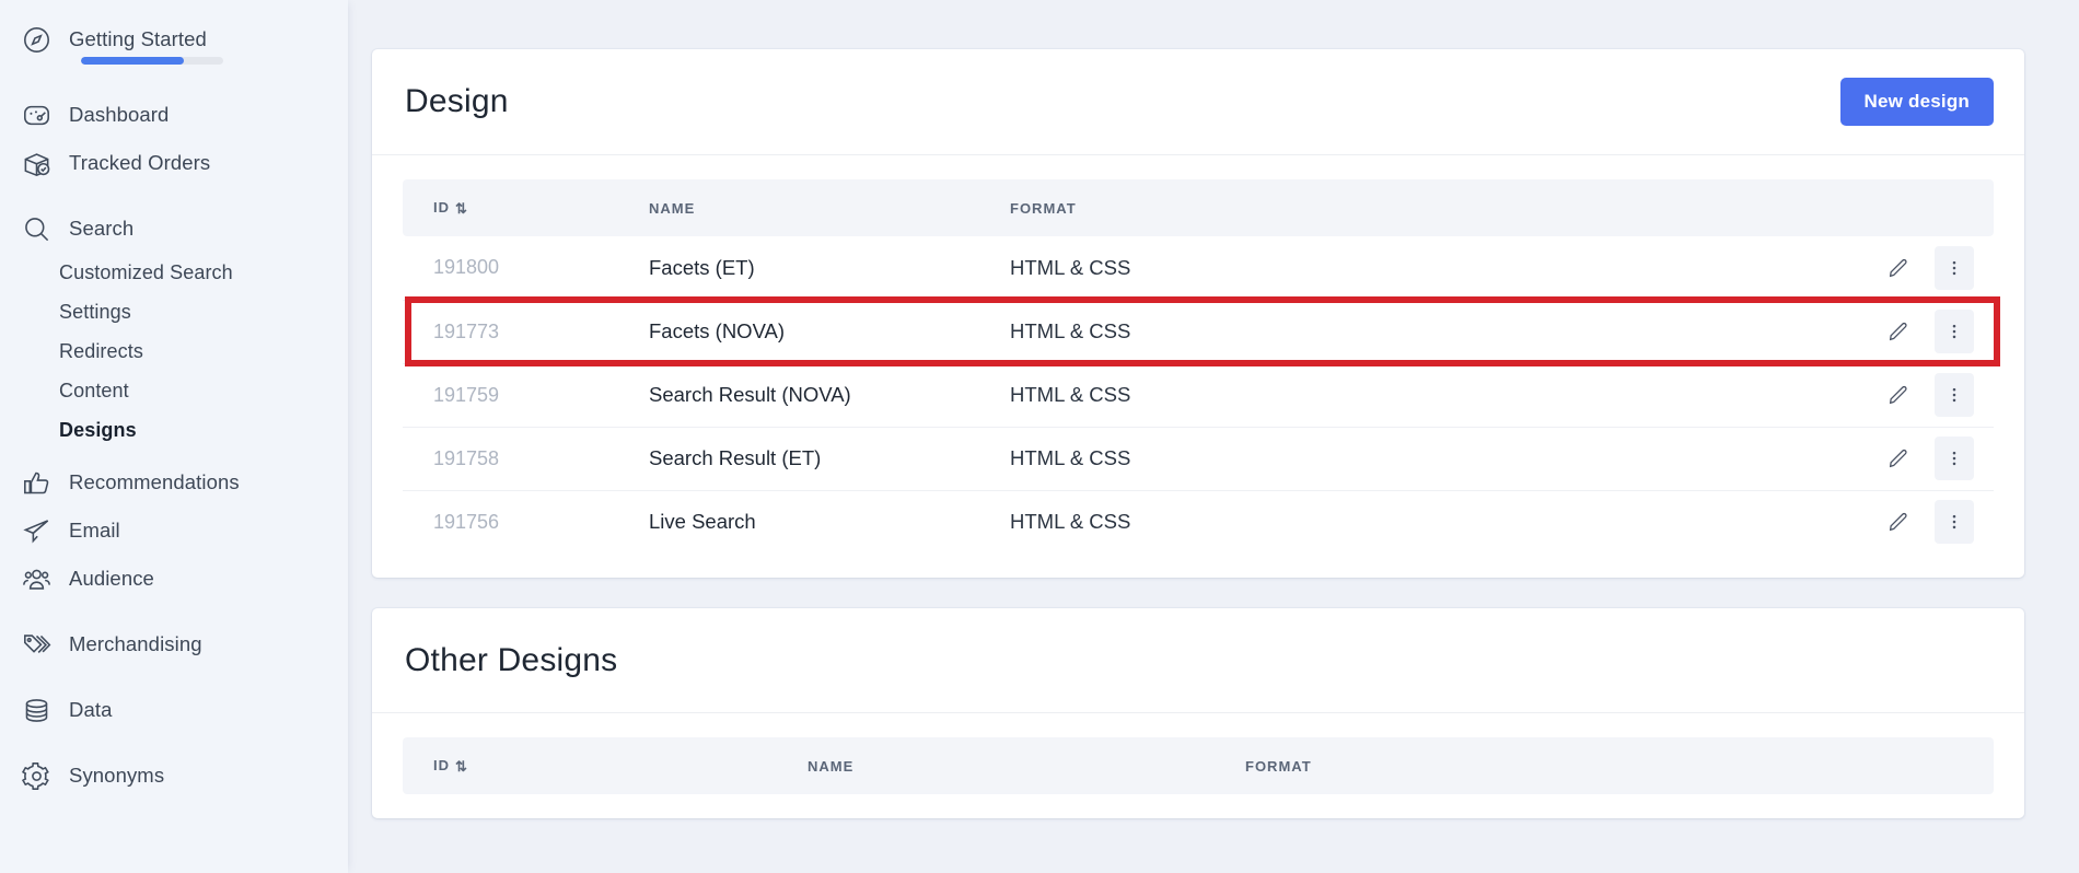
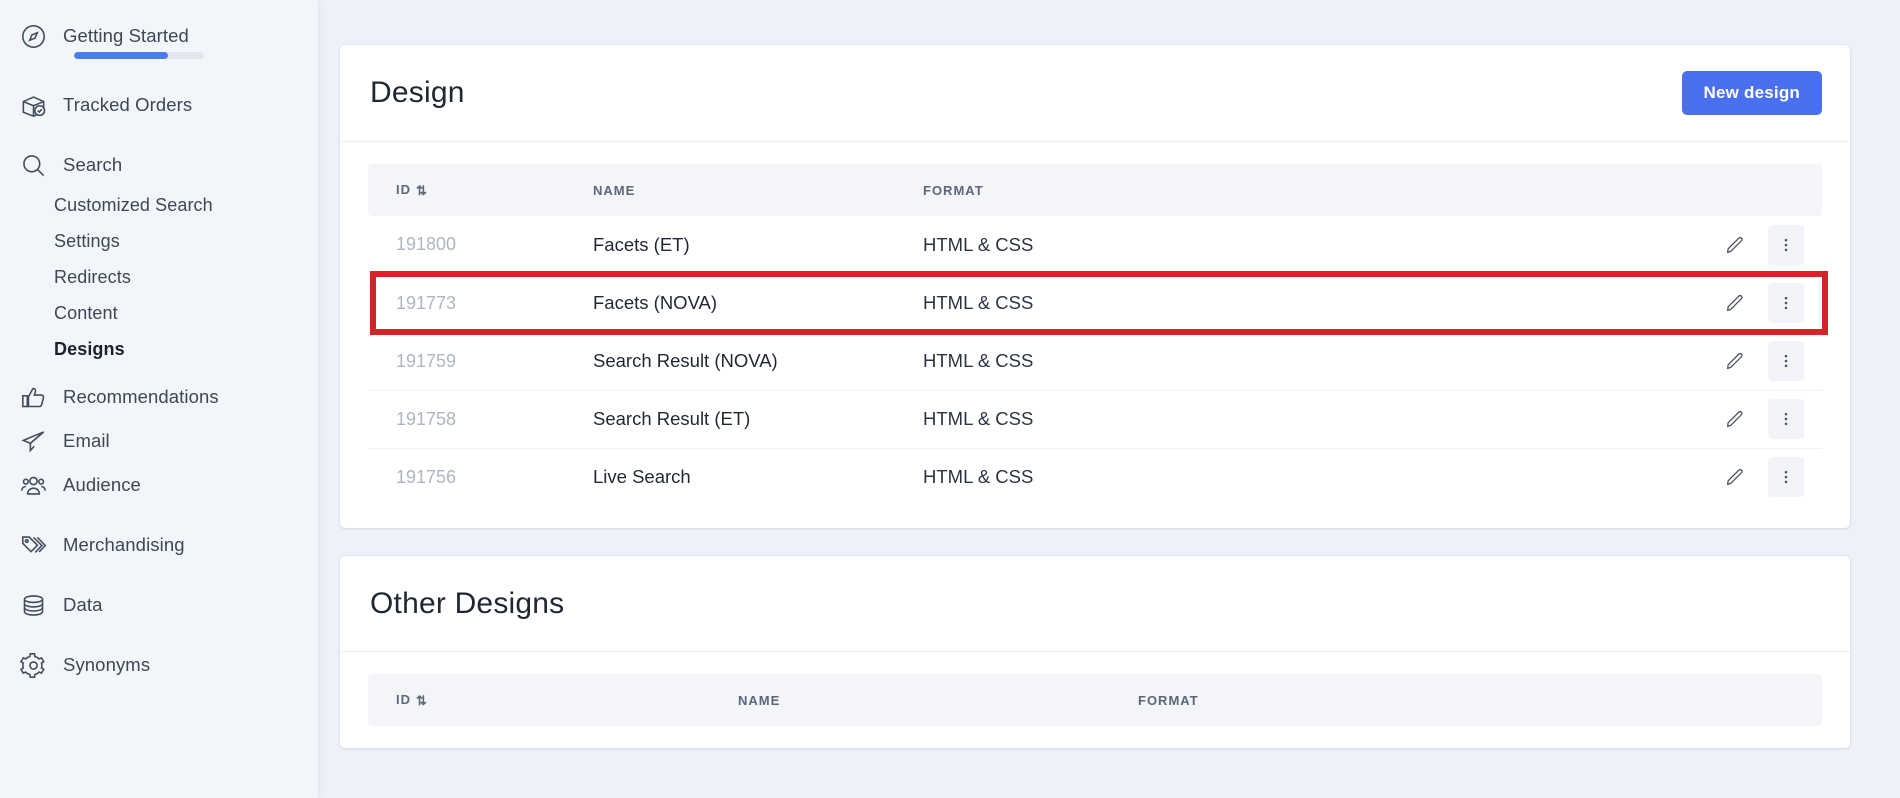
  Getting Started
- Dashboard
  Tracked Orders
  Search
  Customized Search
  Settings
  Redirects
  Content
  Designs
  Recommendations
  Email
  Audience
  Merchandising
  Data
  Synonyms
  Design
  New design
  ID ⇅	NAME	FORMAT
  191800	Facets (ET)	HTML & CSS
  191773	Facets (NOVA)	HTML & CSS
  191759	Search Result (NOVA)	HTML & CSS
  191758	Search Result (ET)	HTML & CSS
  191756	Live Search	HTML & CSS
  Other Designs
  ID ⇅	NAME	FORMAT
